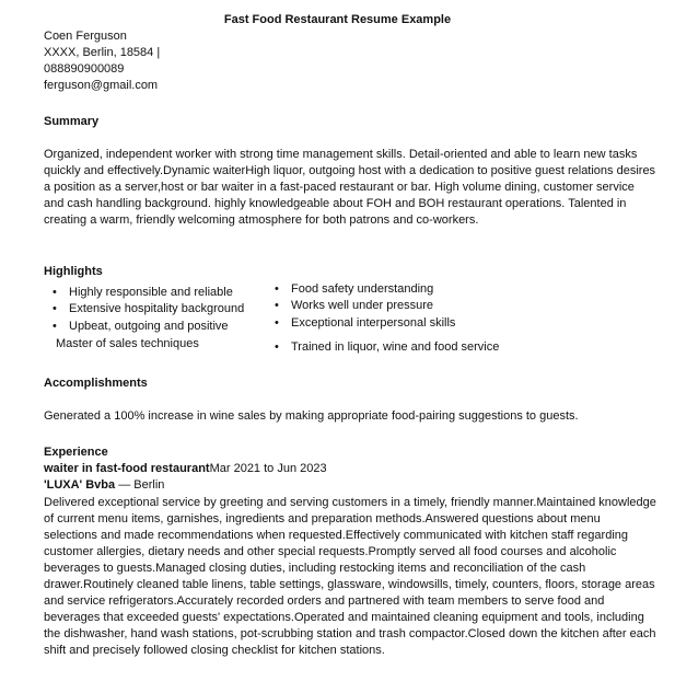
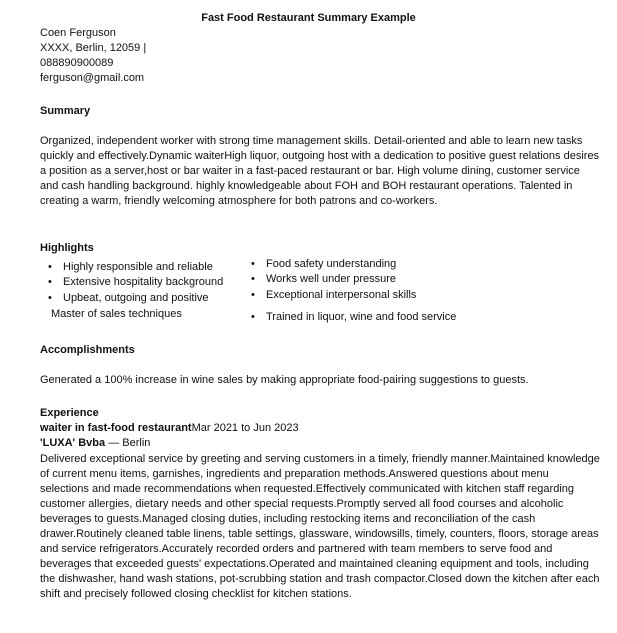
- Fast Food Restaurant Resume Example
+ Fast Food Restaurant Summary Example
  Coen Ferguson
- XXXX, Berlin, 18584 |
+ XXXX, Berlin, 12059 |
  088890900089
  ferguson@gmail.com
  Summary
  Organized, independent worker with strong time management skills. Detail-oriented and able to learn new tasks quickly and effectively.Dynamic waiterHigh liquor, outgoing host with a dedication to positive guest relations desires a position as a server,host or bar waiter in a fast-paced restaurant or bar. High volume dining, customer service and cash handling background. highly knowledgeable about FOH and BOH restaurant operations. Talented in creating a warm, friendly welcoming atmosphere for both patrons and co-workers.
  Highlights
  •
  Highly responsible and reliable
  •
  Extensive hospitality background
  •
  Upbeat, outgoing and positive
  Master of sales techniques
  •
  Food safety understanding
  •
  Works well under pressure
  •
  Exceptional interpersonal skills
  •
  Trained in liquor, wine and food service
  Accomplishments
  Generated a 100% increase in wine sales by making appropriate food-pairing suggestions to guests.
  Experience
  waiter in fast-food restaurantMar 2021 to Jun 2023
  'LUXA' Bvba — Berlin
  Delivered exceptional service by greeting and serving customers in a timely, friendly manner.Maintained knowledge of current menu items, garnishes, ingredients and preparation methods.Answered questions about menu selections and made recommendations when requested.Effectively communicated with kitchen staff regarding customer allergies, dietary needs and other special requests.Promptly served all food courses and alcoholic beverages to guests.Managed closing duties, including restocking items and reconciliation of the cash drawer.Routinely cleaned table linens, table settings, glassware, windowsills, timely, counters, floors, storage areas and service refrigerators.Accurately recorded orders and partnered with team members to serve food and beverages that exceeded guests' expectations.Operated and maintained cleaning equipment and tools, including the dishwasher, hand wash stations, pot-scrubbing station and trash compactor.Closed down the kitchen after each shift and precisely followed closing checklist for kitchen stations.
